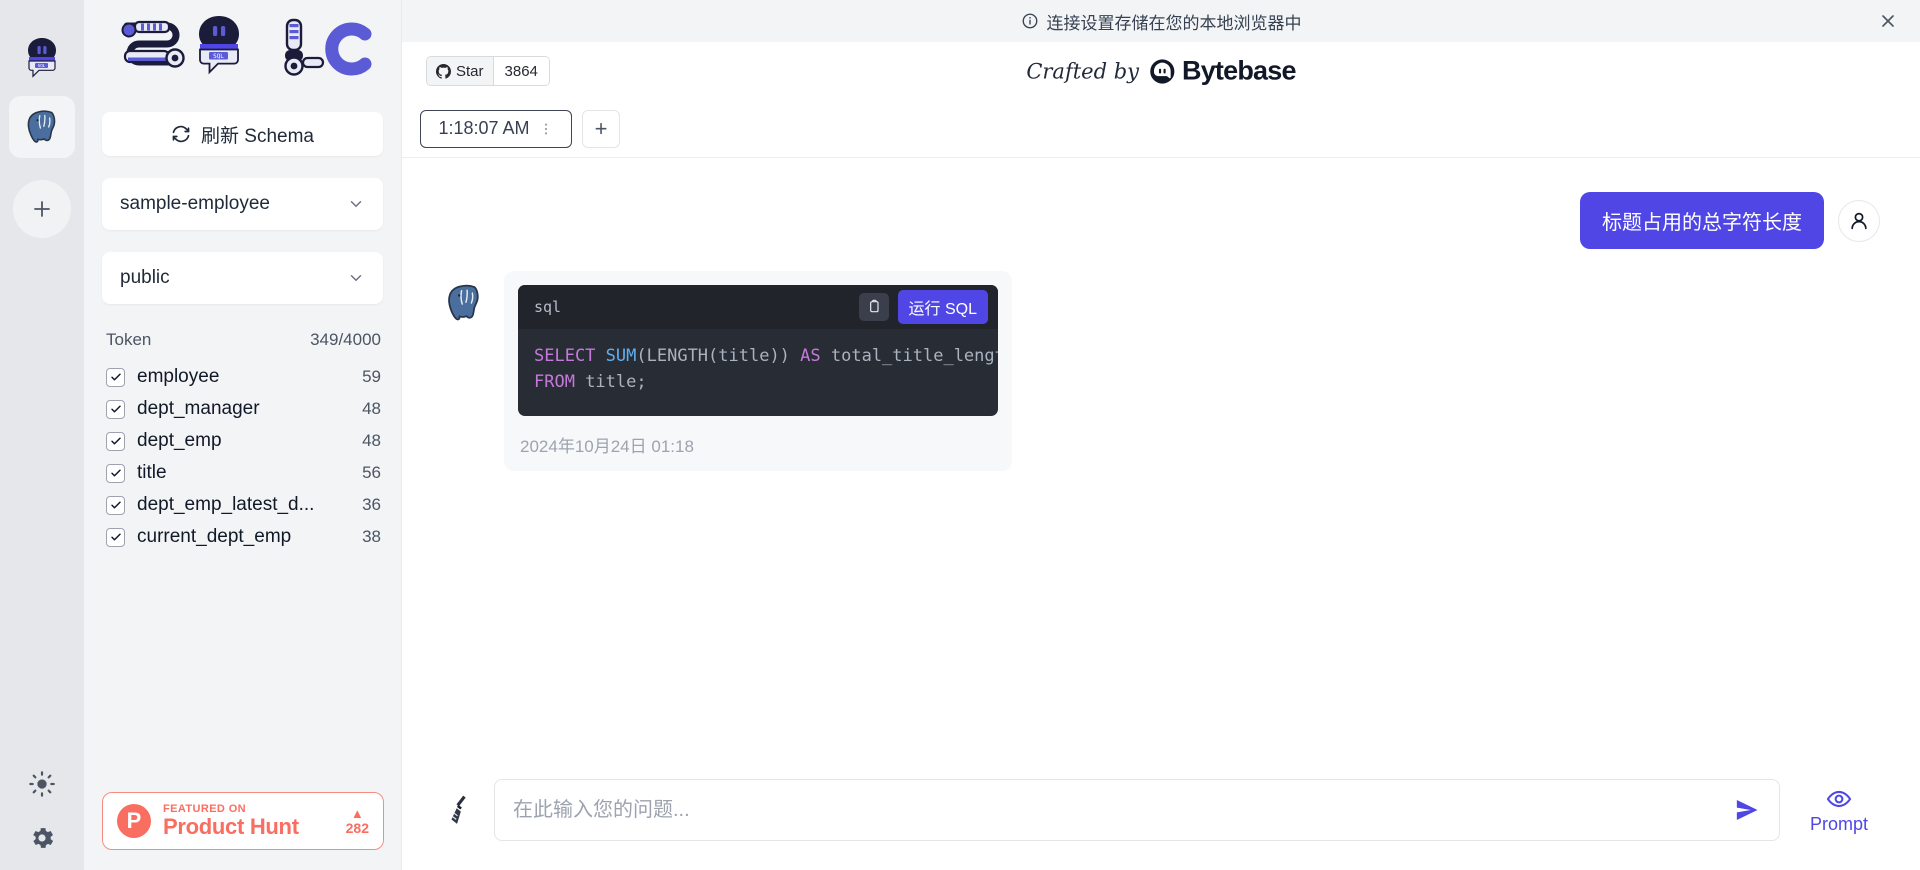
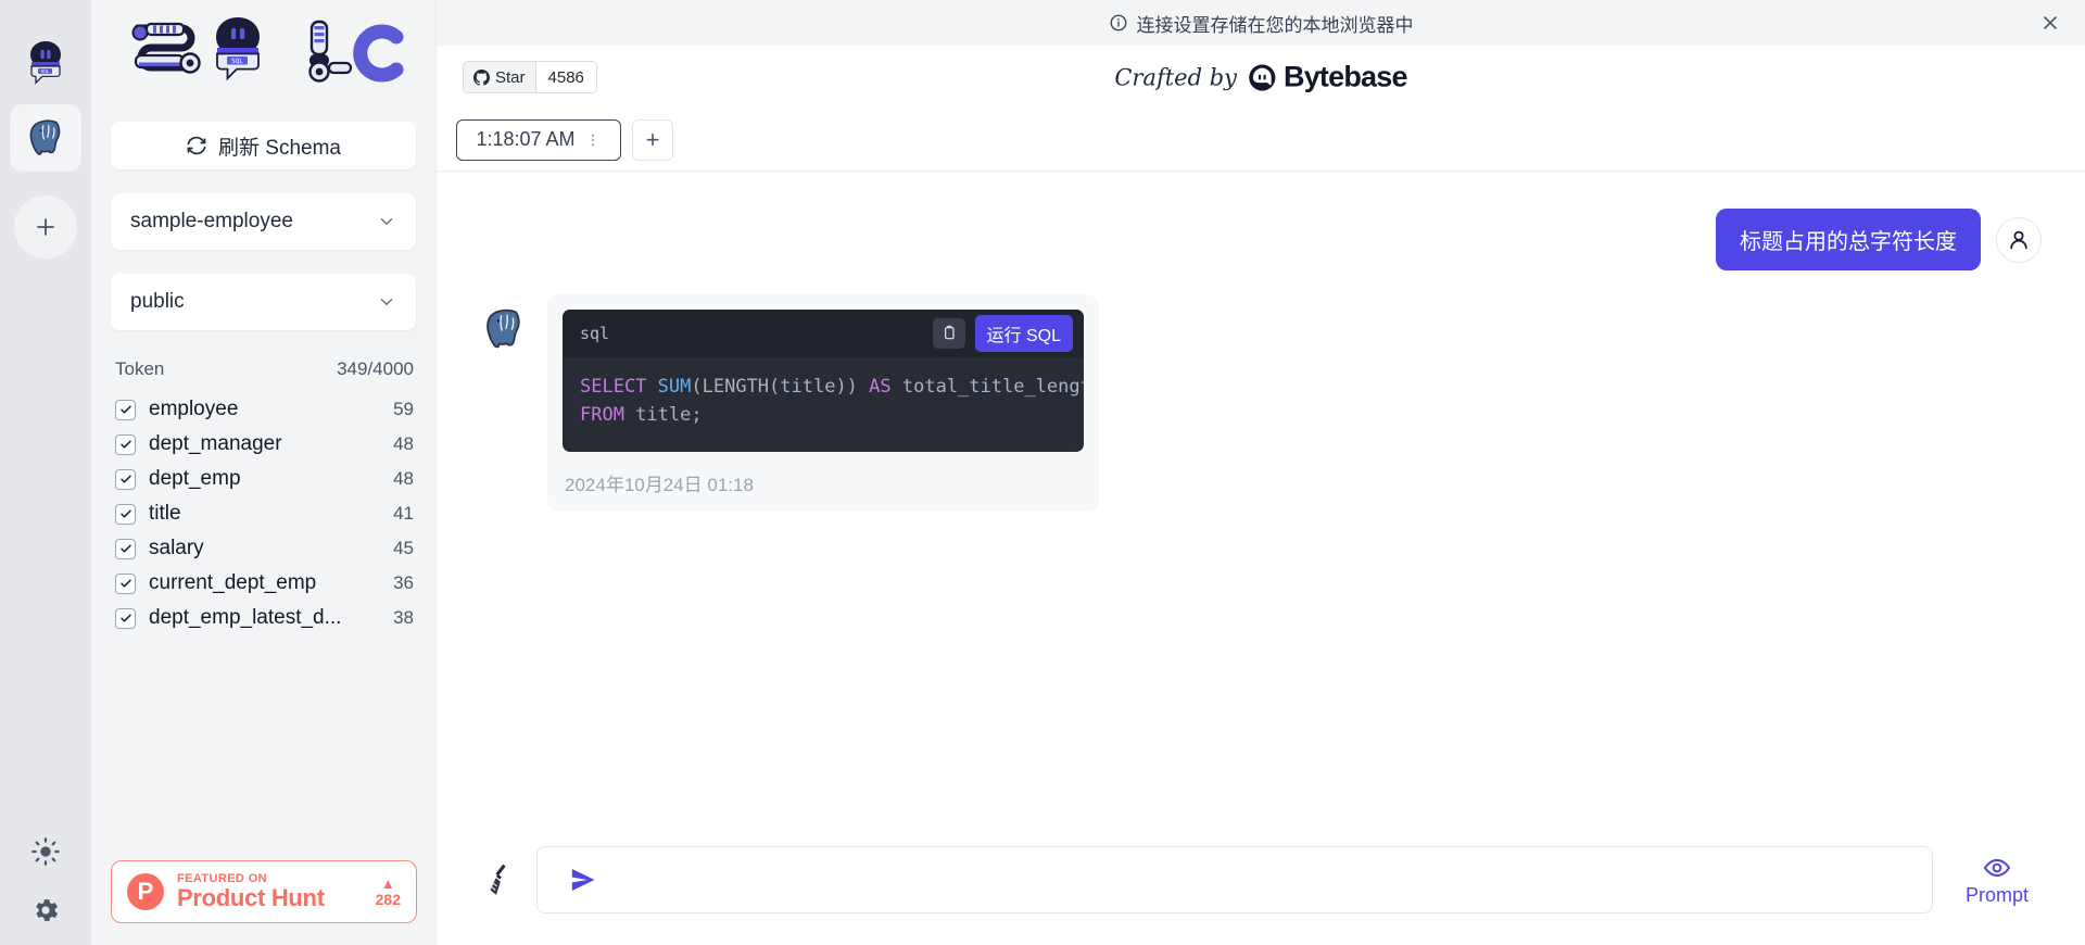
  刷新 Schema
  sample-employee
  public
  Token
  349/4000
  employee
  59
  dept_manager
  48
  dept_emp
  48
  title
- 56
+ 41
+ salary
+ 45
- dept_emp_latest_d...
+ current_dept_emp
  36
- current_dept_emp
+ dept_emp_latest_d...
  38
  P
  FEATURED ON
  Product Hunt
  ▲
  282
  连接设置存储在您的本地浏览器中
  Star
- 3864
+ 4586
  Crafted by
  Bytebase
  1:18:07 AM
  +
  标题占用的总字符长度
  sql
  运行 SQL
  SELECT SUM(LENGTH(title)) AS total_title_leng
  FROM title;
  2024年10月24日 01:18
- 在此输入您的问题...
  Prompt
